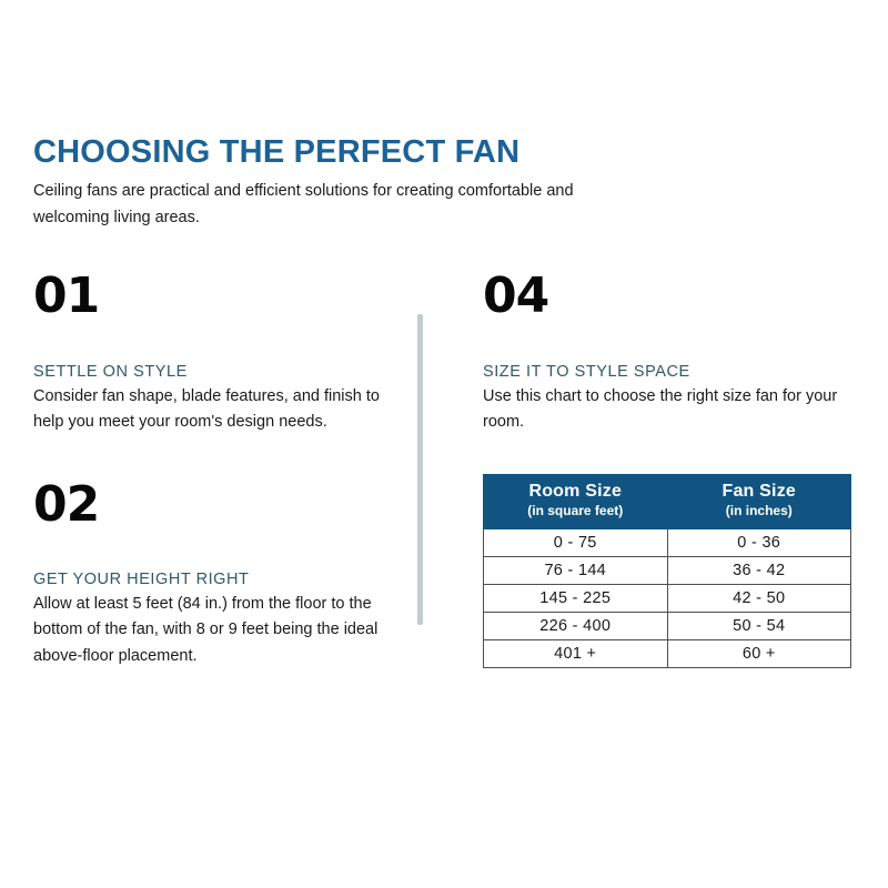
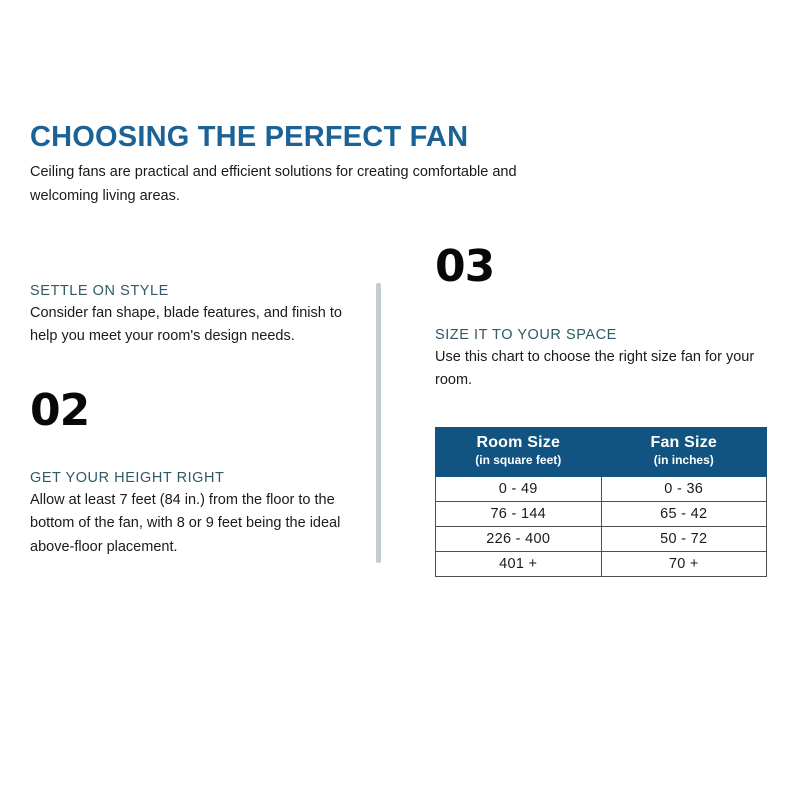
  CHOOSING THE PERFECT FAN
  Ceiling fans are practical and efficient solutions for creating comfortable and welcoming living areas.
- 01
  SETTLE ON STYLE
  Consider fan shape, blade features, and finish to help you meet your room's design needs.
  02
  GET YOUR HEIGHT RIGHT
- Allow at least 5 feet (84 in.) from the floor to the bottom of the fan, with 8 or 9 feet being the ideal above-floor placement.
+ Allow at least 7 feet (84 in.) from the floor to the bottom of the fan, with 8 or 9 feet being the ideal above-floor placement.
- 04
+ 03
- SIZE IT TO STYLE SPACE
+ SIZE IT TO YOUR SPACE
  Use this chart to choose the right size fan for your room.
  Room Size (in square feet)	Fan Size (in inches)
- 0 - 75	0 - 36
+ 0 - 49	0 - 36
- 76 - 144	36 - 42
+ 76 - 144	65 - 42
- 145 - 225	42 - 50
- 226 - 400	50 - 54
+ 226 - 400	50 - 72
- 401 +	60 +
+ 401 +	70 +
